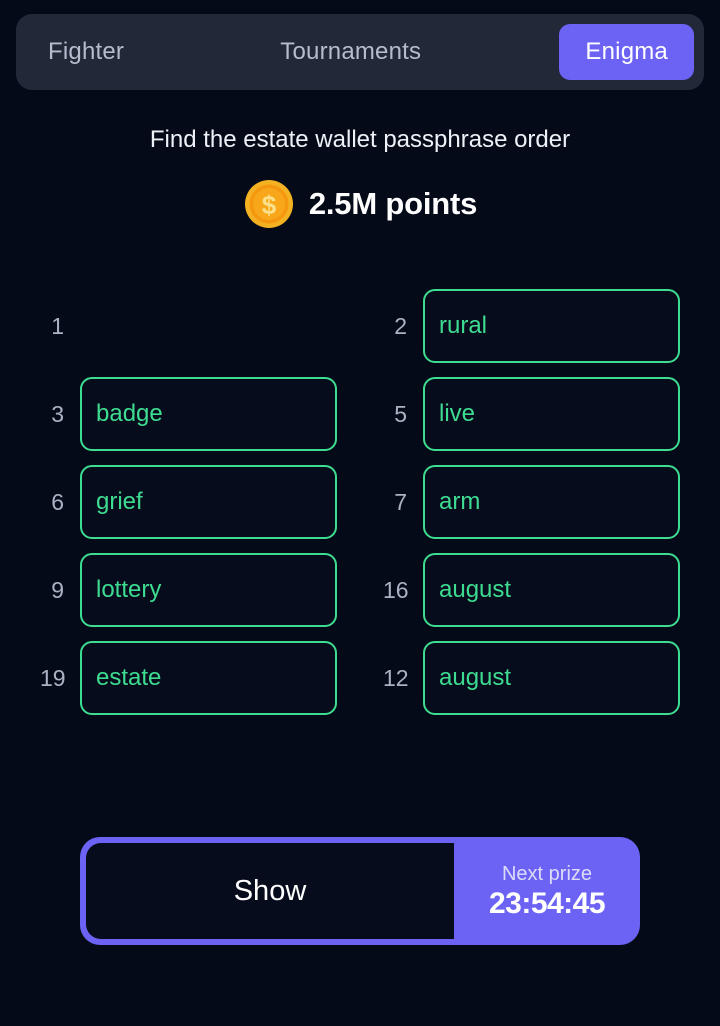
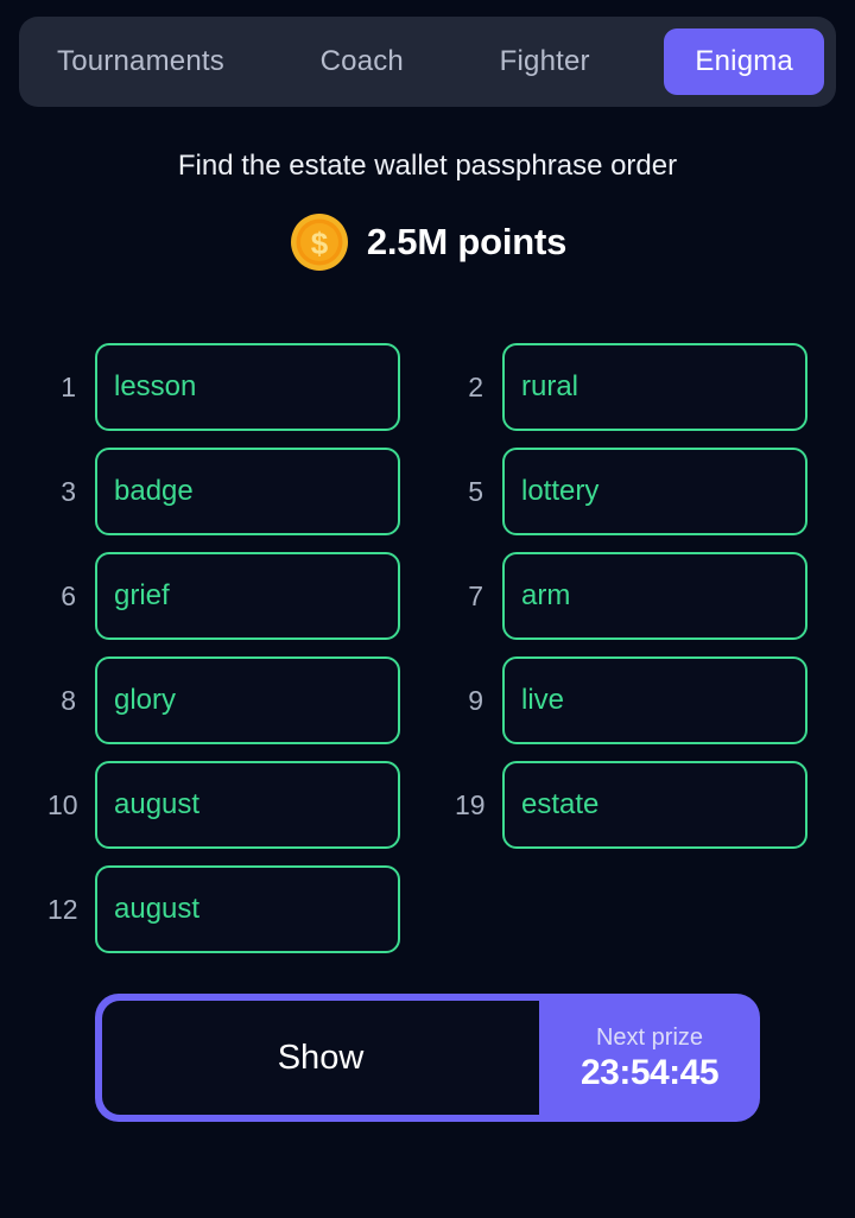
- Fighter
+ Tournaments
+ Coach
- Tournaments
+ Fighter
  Enigma
  Find the estate wallet passphrase order
  $
  2.5M points
  1
+ lesson
  2
  rural
  3
  badge
  5
- live
+ lottery
  6
  grief
  7
  arm
+ 8
+ glory
  9
- lottery
+ live
- 16
+ 10
  august
  19
  estate
  12
  august
  Show
  Next prize
  23:54:45
